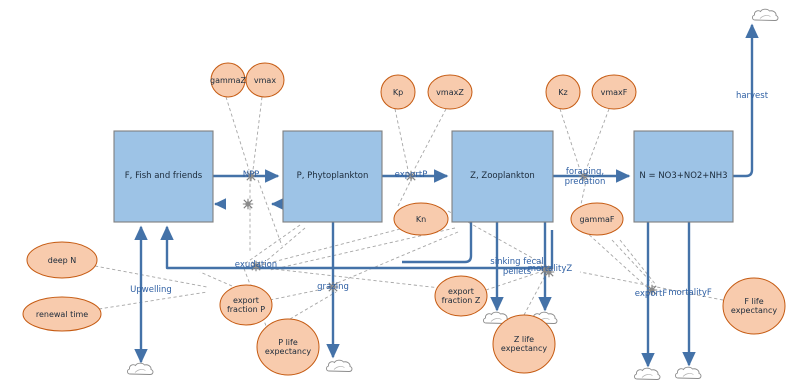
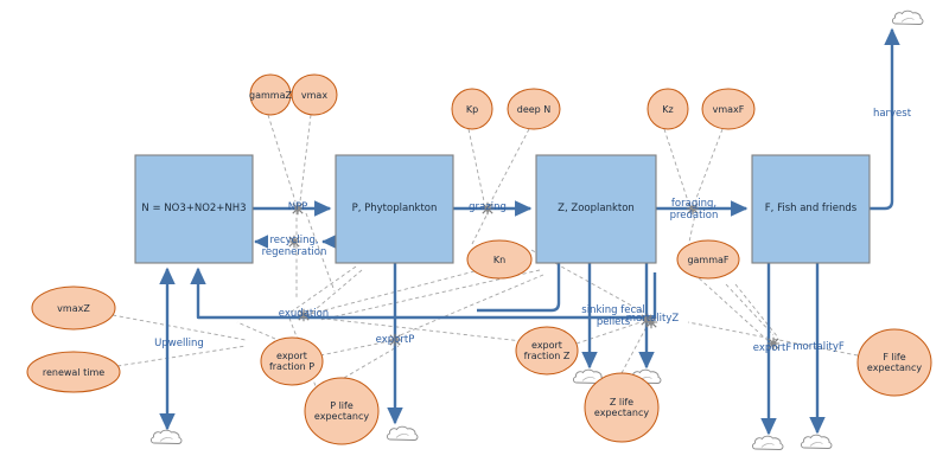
- F, Fish and friends
+ N = NO3+NO2+NH3
  P, Phytoplankton
  Z, Zooplankton
- N = NO3+NO2+NH3
+ F, Fish and friends
  NPP
- exportP
+ grazing
  foraging,
  predation
  harvest
  Upwelling
+ recycling,
+ regeneration
  exudation
- grazing
+ exportP
  sinking fecal
  pellets
  mortalityZ
  exportF
  mortalityF
  gammaZ
  vmax
  Kp
- vmaxZ
+ deep N
  Kz
  vmaxF
  Kn
  gammaF
- deep N
+ vmaxZ
  renewal time
  export
  fraction P
  P life
  expectancy
  export
  fraction Z
  Z life
  expectancy
  F life
  expectancy
